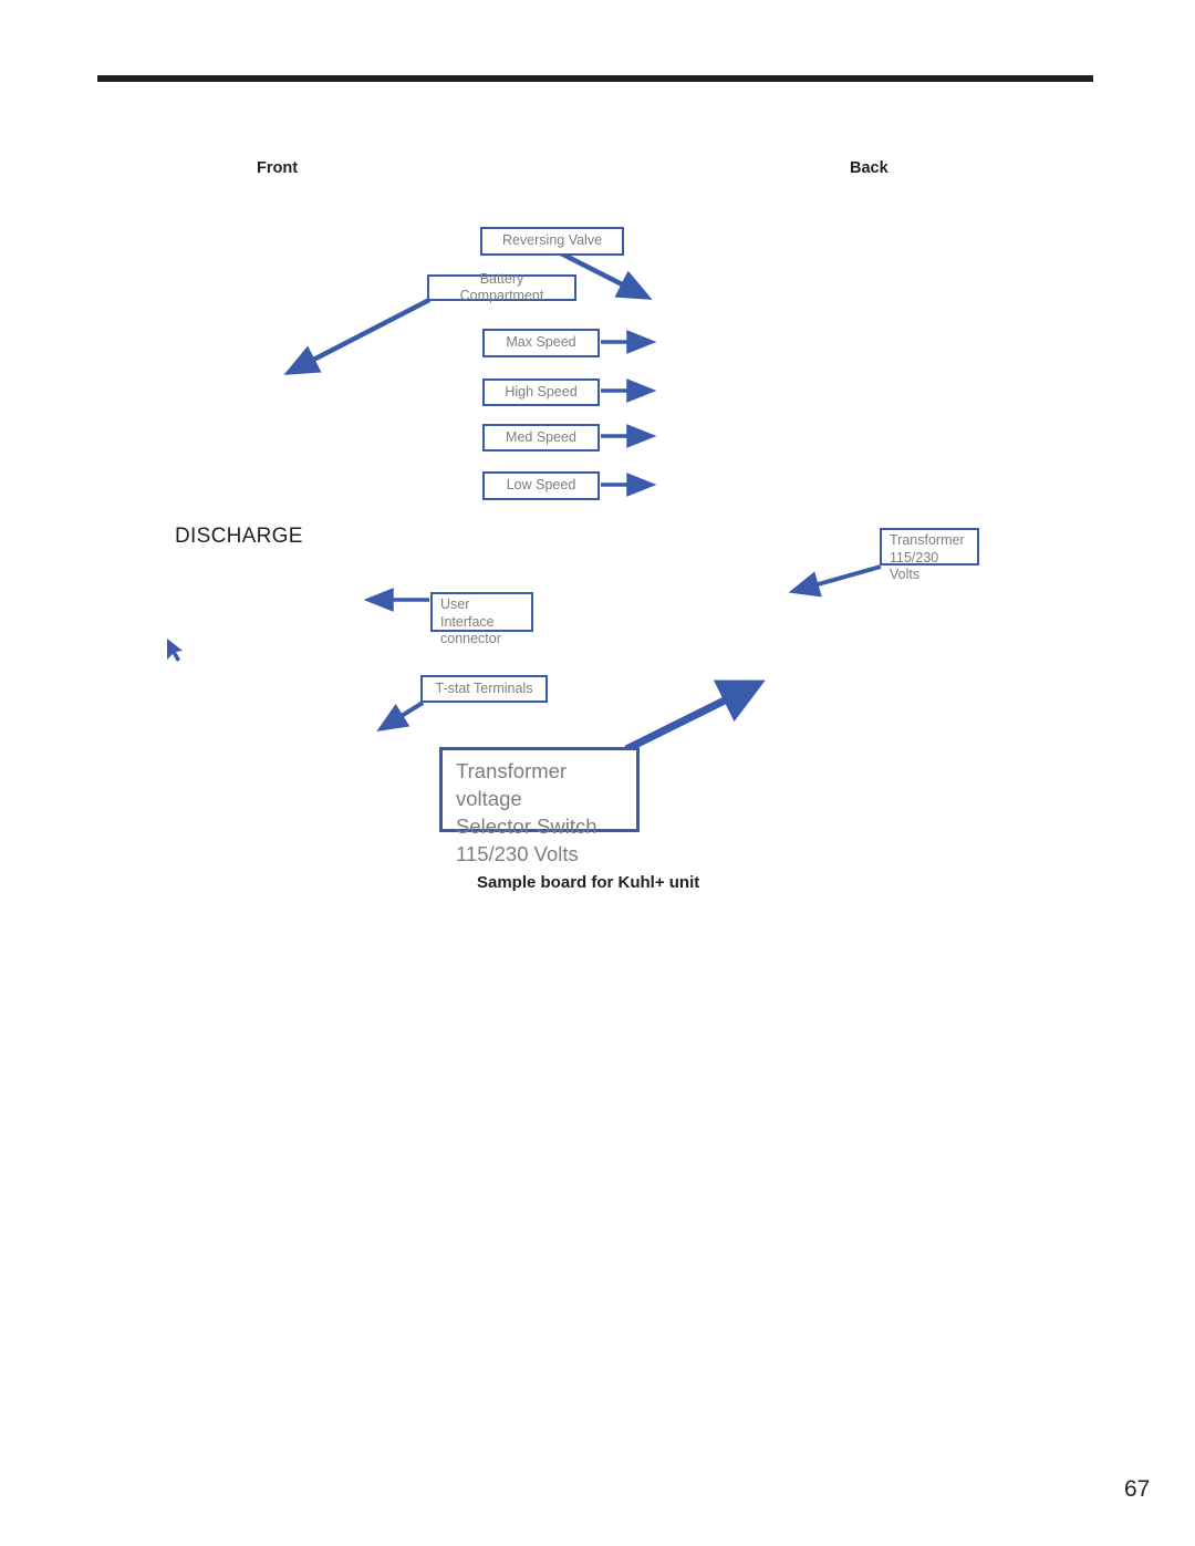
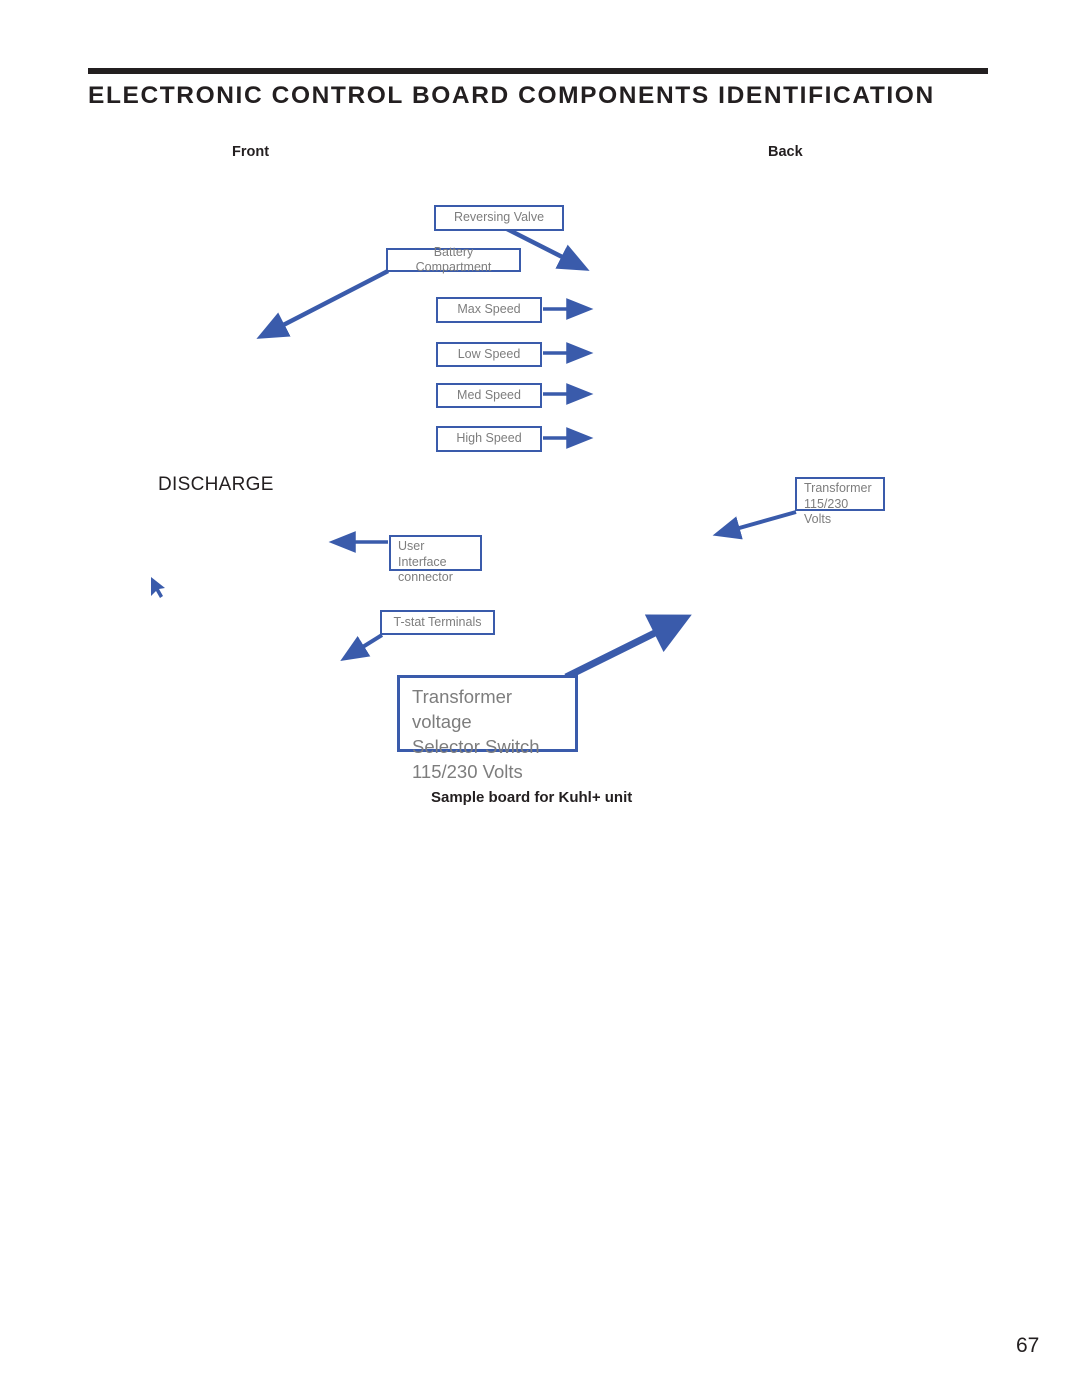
+ ELECTRONIC CONTROL BOARD COMPONENTS IDENTIFICATION
  Front
  Back
  DISCHARGE
  Reversing Valve
  Battery Compartment
  Max Speed
- High Speed
+ Low Speed
  Med Speed
- Low Speed
+ High Speed
  Transformer
  115/230 Volts
  User Interface
  connector
  T-stat Terminals
  Transformer voltage
  Selector Switch
  115/230 Volts
  Sample board for Kuhl+ unit
  67
